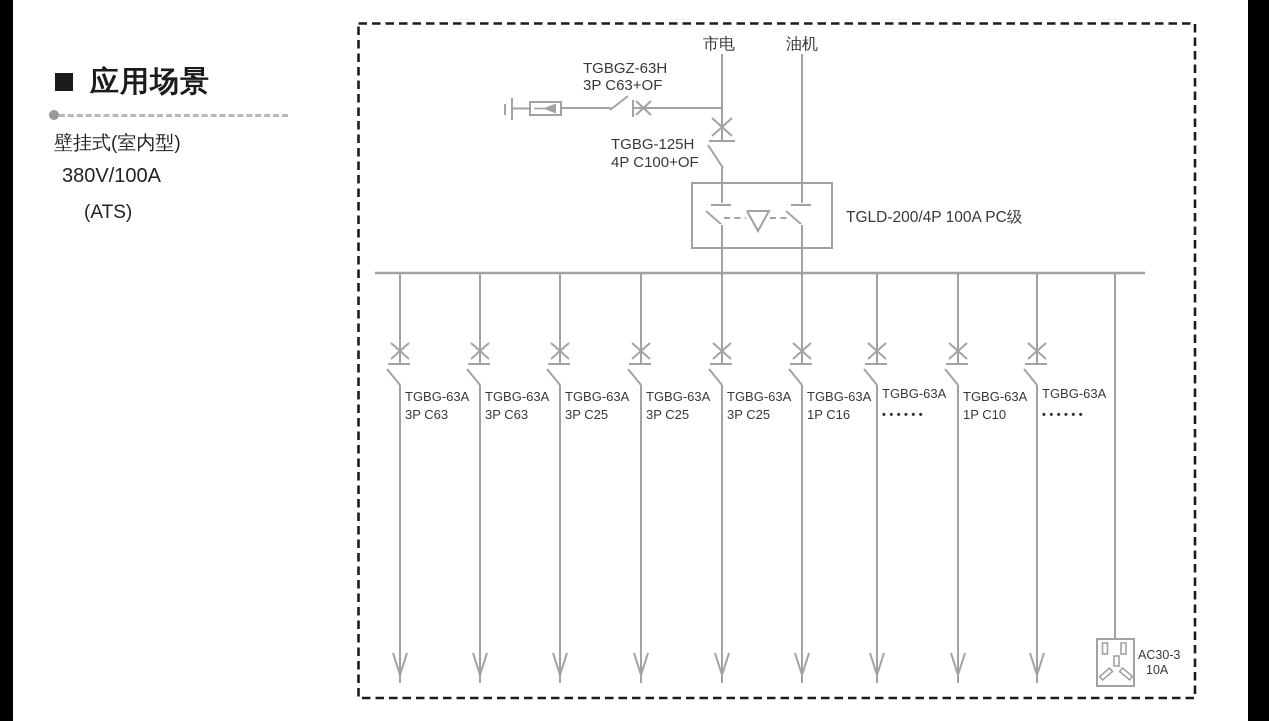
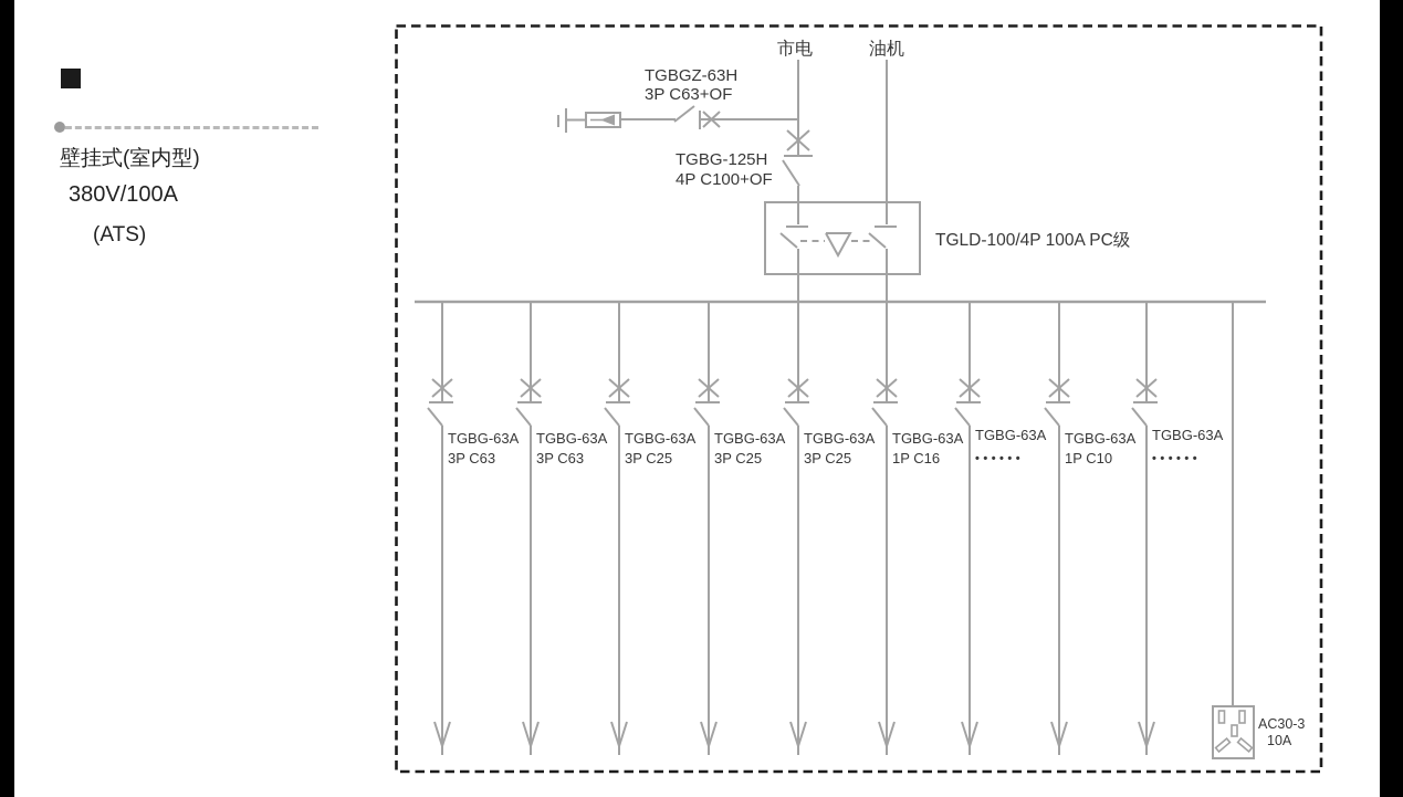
- 应用场景
  壁挂式(室内型)
  380V/100A
  (ATS)
  市电
  油机
  TGBG-125H
  4P C100+OF
  TGBGZ-63H
  3P C63+OF
- TGLD-200/4P 100A PC级
+ TGLD-100/4P 100A PC级
  TGBG-63A
  3P C63
  TGBG-63A
  3P C63
  TGBG-63A
  3P C25
  TGBG-63A
  3P C25
  TGBG-63A
  3P C25
  TGBG-63A
  1P C16
  TGBG-63A
  ••••••
  TGBG-63A
  1P C10
  TGBG-63A
  ••••••
  AC30-3
  10A
